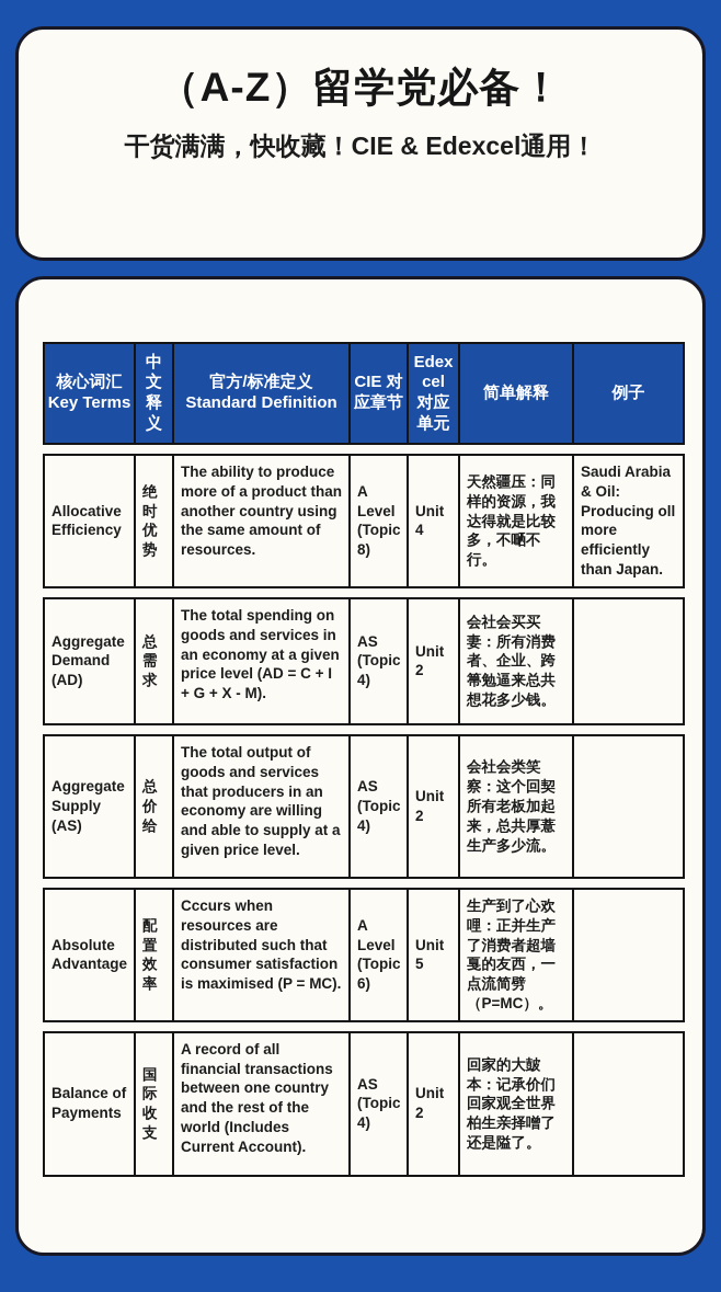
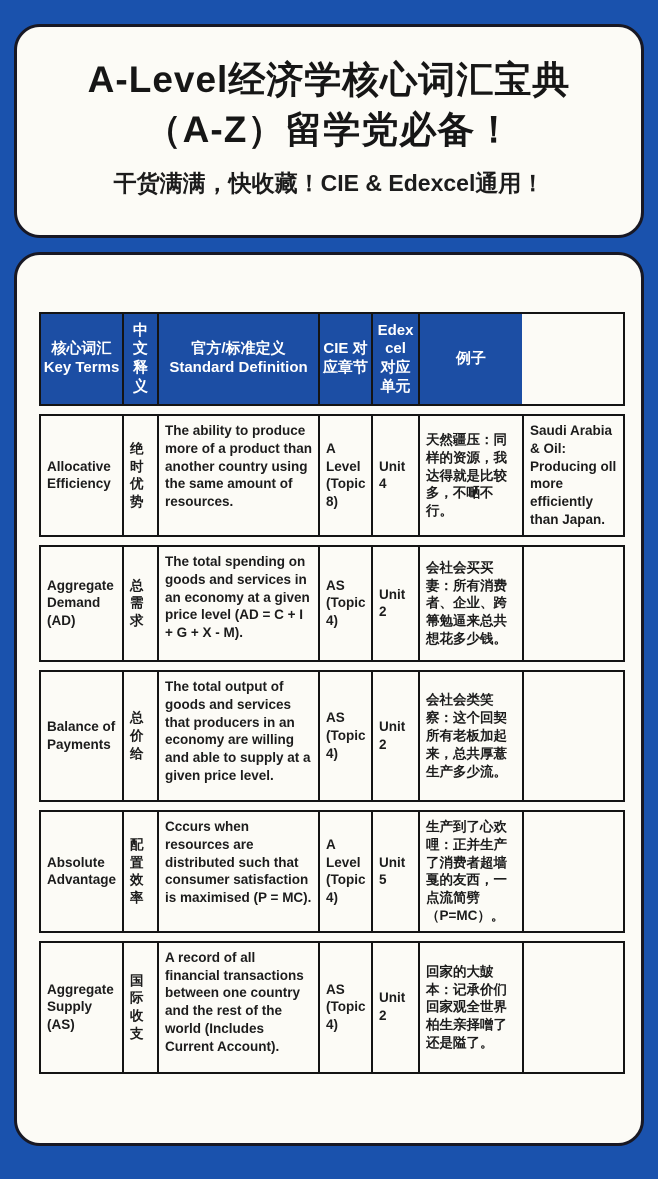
+ A-Level经济学核心词汇宝典
  （A-Z）留学党必备！
  干货满满，快收藏！CIE & Edexcel通用！
  核心词汇
  Key Terms
  中文
  释义
  官方/标准定义
  Standard Definition
  CIE 对
  应章节
  Edex
  cel
  对应
  单元
- 简单解释
  例子
  Allocative Efficiency
  绝时
  优势
  The ability to produce more of a product than another country using the same amount of resources.
  A Level (Topic 8)
  Unit 4
  天然疆压：同样的资源，我达得就是比较多，不嗮不行。
  Saudi Arabia & Oil: Producing oll more efficiently than Japan.
  Aggregate Demand (AD)
  总需
  求
  The total spending on goods and services in an economy at a given price level (AD = C + I + G + X - M).
  AS (Topic 4)
  Unit 2
  会社会买买妻：所有消费者、企业、跨箒勉逼来总共想花多少钱。
- Aggregate Supply (AS)
+ Balance of Payments
  总价
  给
  The total output of goods and services that producers in an economy are willing and able to supply at a given price level.
  AS (Topic 4)
  Unit 2
  会社会类笑察：这个回契所有老板加起来，总共厚薏生产多少流。
  Absolute Advantage
  配置
  效率
  Cccurs when resources are distributed such that consumer satisfaction is maximised (P = MC).
- A Level (Topic 6)
+ A Level (Topic 4)
  Unit 5
  生产到了心欢哩：正并生产了消费者超墙戛的友西，一点流简劈
  （P=MC）。
- Balance of Payments
+ Aggregate Supply (AS)
  国际
  收支
  A record of all financial transactions between one country and the rest of the world (Includes Current Account).
  AS (Topic 4)
  Unit 2
  回家的大皷本：记承价们回家观全世界柏生亲择噌了还是隘了。
